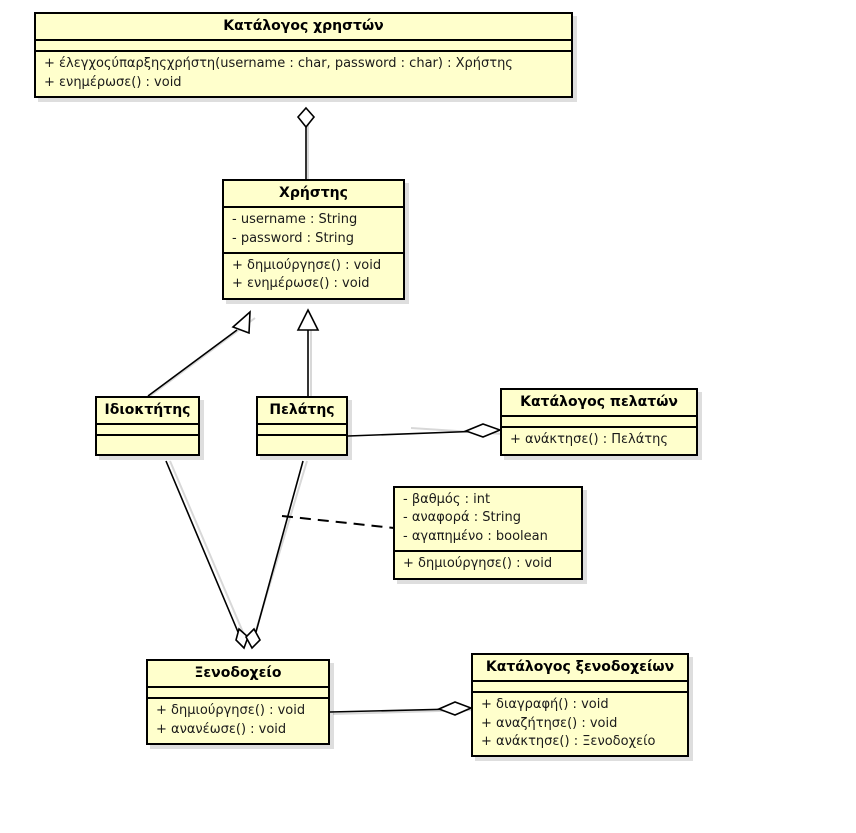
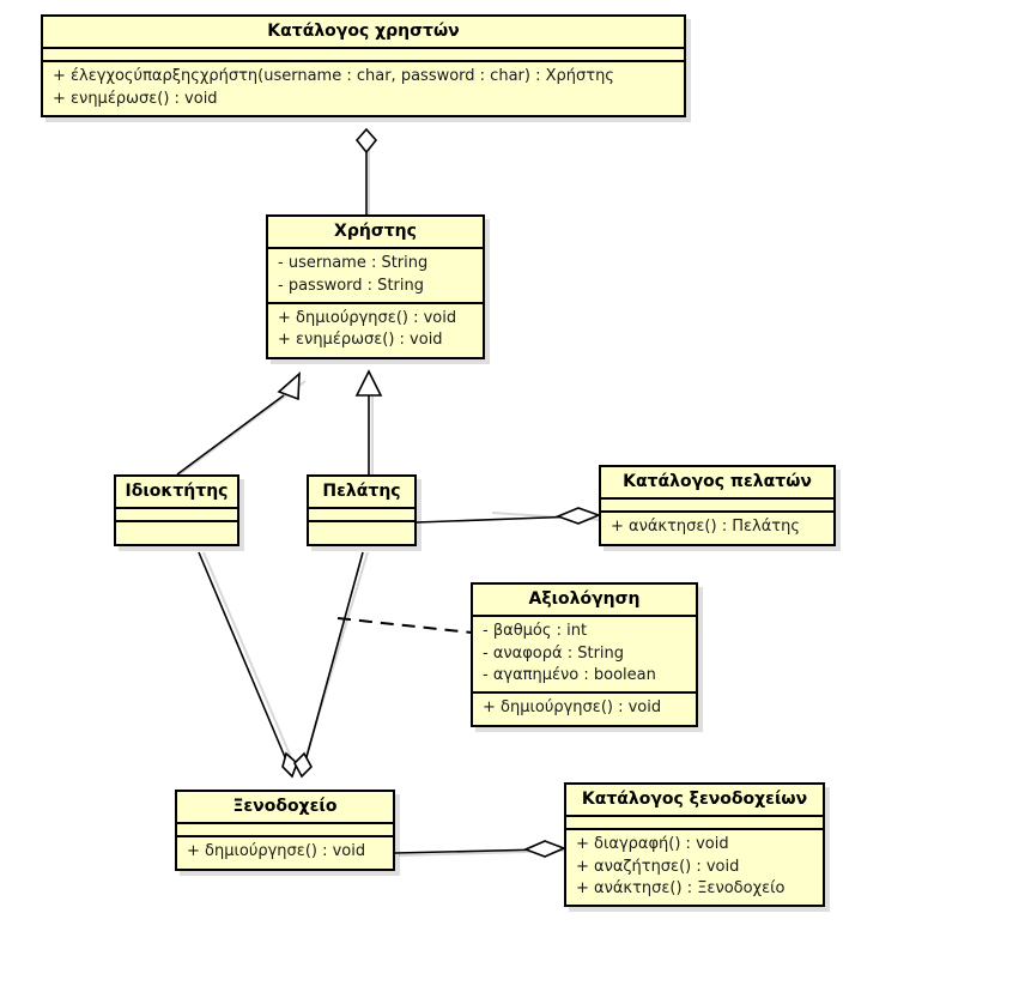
  Κατάλογος χρηστών
  + έλεγχοςύπαρξηςχρήστη(username : char, password : char) : Χρήστης
  + ενημέρωσε() : void
  Χρήστης
  - username : String
  - password : String
  + δημιούργησε() : void
  + ενημέρωσε() : void
  Ιδιοκτήτης
  Πελάτης
  Κατάλογος πελατών
  + ανάκτησε() : Πελάτης
+ Αξιολόγηση
  - βαθμός : int
  - αναφορά : String
  - αγαπημένο : boolean
  + δημιούργησε() : void
  Ξενοδοχείο
  + δημιούργησε() : void
- + ανανέωσε() : void
  Κατάλογος ξενοδοχείων
  + διαγραφή() : void
  + αναζήτησε() : void
  + ανάκτησε() : Ξενοδοχείο
